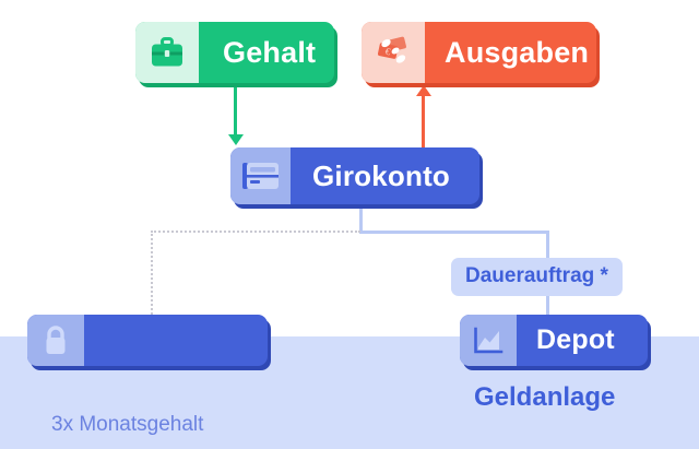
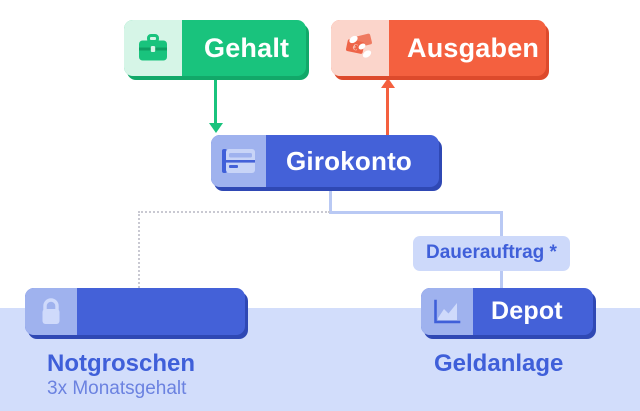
  Gehalt
  Ausgaben
  Girokonto
  Dauerauftrag *
  Depot
+ Notgroschen
  3x Monatsgehalt
  Geldanlage
